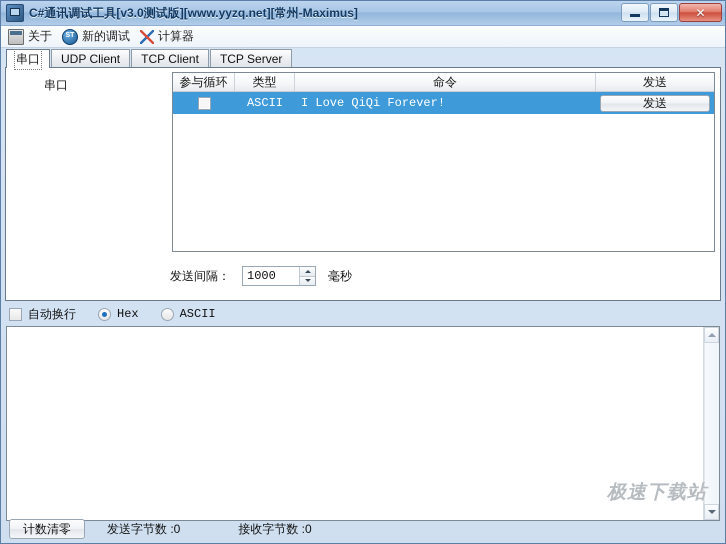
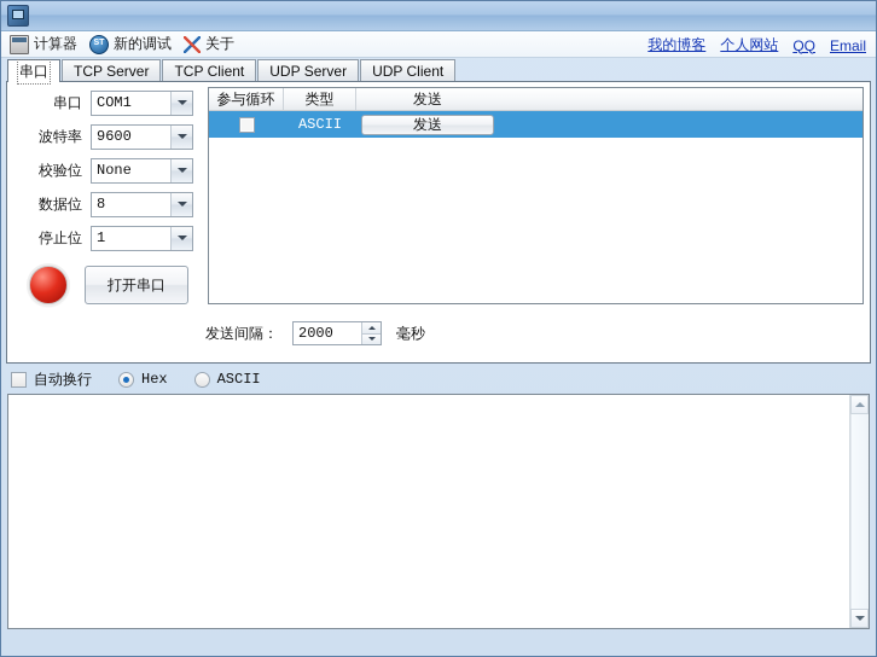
- C#通讯调试工具[v3.0测试版][www.yyzq.net][常州-Maximus]
- ✕
- 关于
+ 计算器
  新的调试
- 计算器
+ 关于
+ 我的博客
+ 个人网站
+ QQ
+ Email
  串口
- UDP Client
+ TCP Server
  TCP Client
+ UDP Server
- TCP Server
+ UDP Client
  串口
+ COM1
+ 波特率
+ 9600
+ 校验位
+ None
+ 数据位
+ 8
+ 停止位
+ 1
+ 打开串口
  参与循环
  类型
- 命令
  发送
  ASCII
- I Love QiQi Forever!
  发送
  发送间隔：
- 1000
+ 2000
  毫秒
  自动换行
  Hex
  ASCII
- 极速下载站
- 计数清零
- 发送字节数 :0
- 接收字节数 :0
